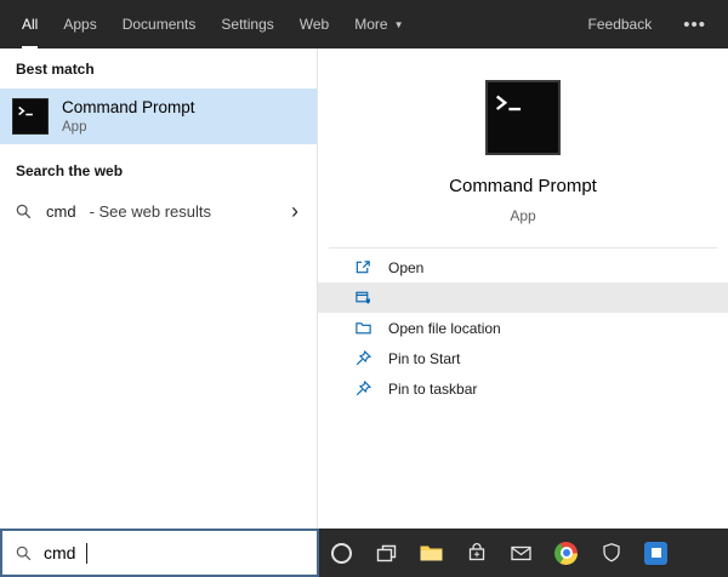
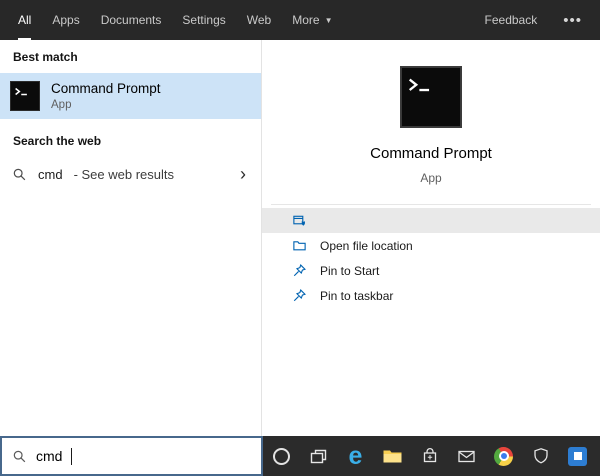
  All
  Apps
  Documents
  Settings
  Web
  More
  ▼
  Feedback
  •••
  Best match
  Command Prompt
  App
  Search the web
  cmd
  - See web results
  ›
  Command Prompt
  App
- Open
  Open file location
  Pin to Start
  Pin to taskbar
  cmd
+ e
